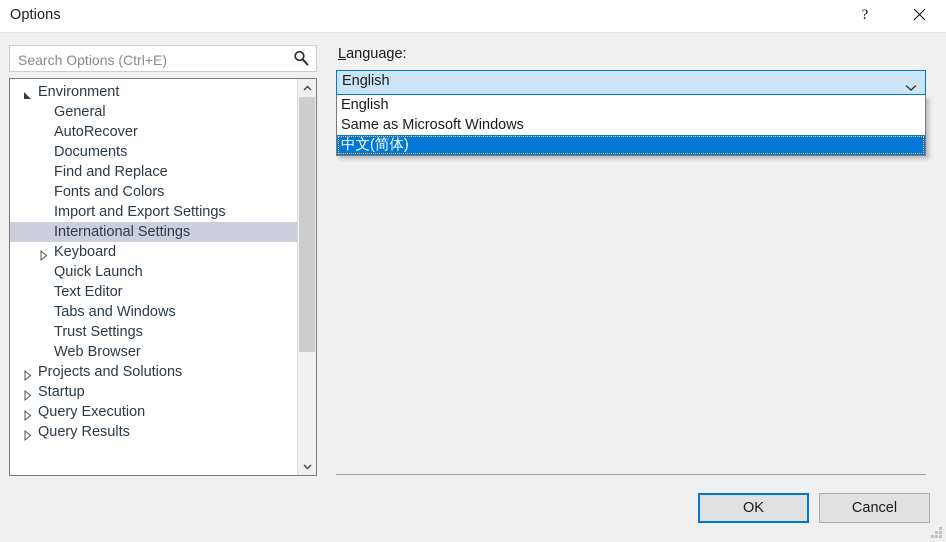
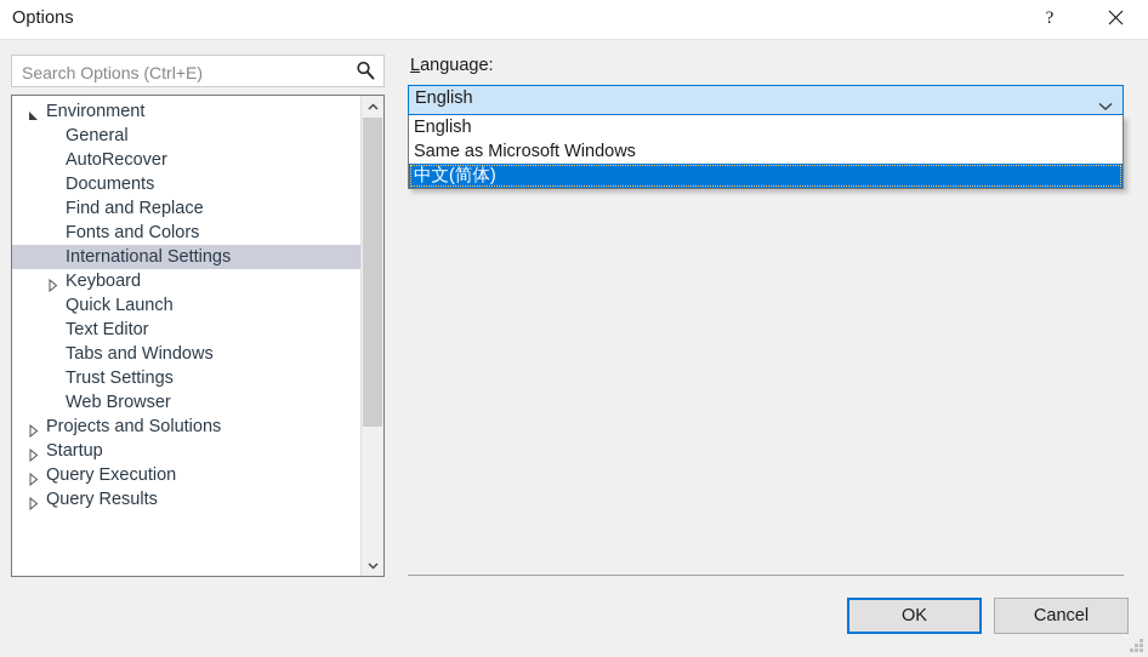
  Options
  ?
  Search Options (Ctrl+E)
  Environment
  General
  AutoRecover
  Documents
  Find and Replace
  Fonts and Colors
- Import and Export Settings
  International Settings
  Keyboard
  Quick Launch
  Text Editor
  Tabs and Windows
  Trust Settings
  Web Browser
  Projects and Solutions
  Startup
  Query Execution
  Query Results
  Language:
  English
  English
  Same as Microsoft Windows
  中文(简体)
  OK
  Cancel
